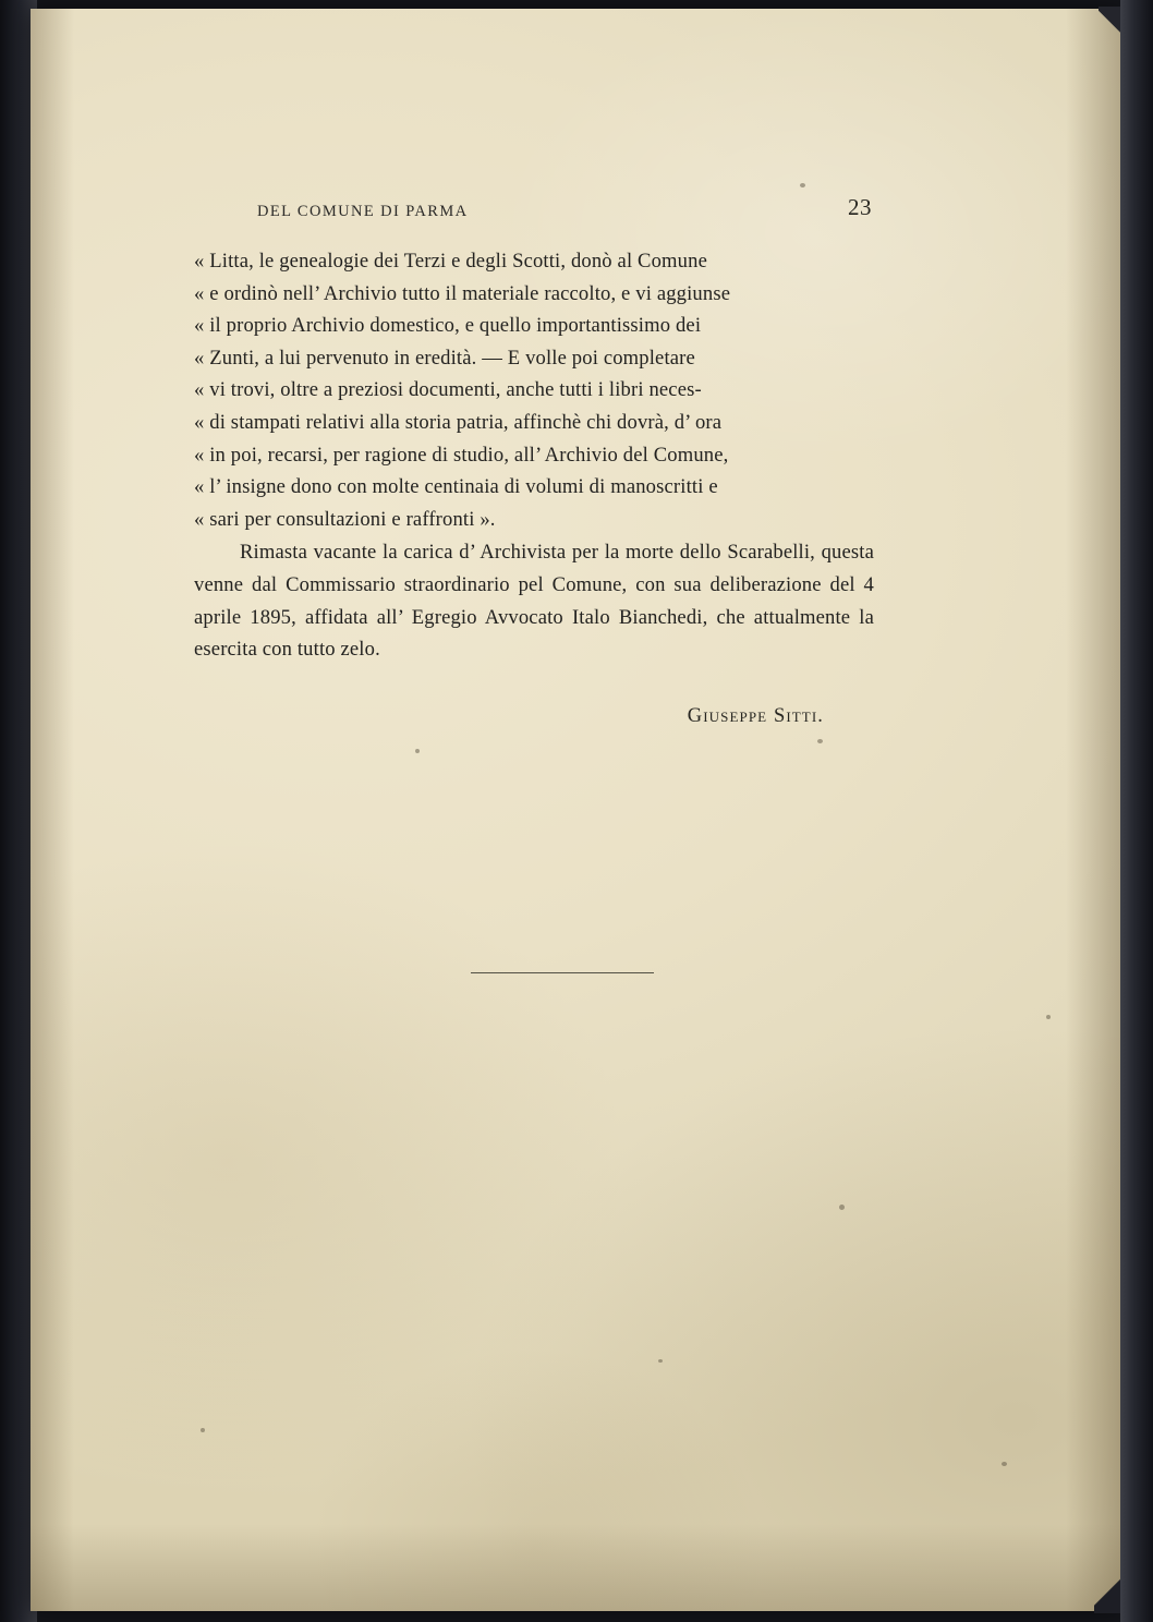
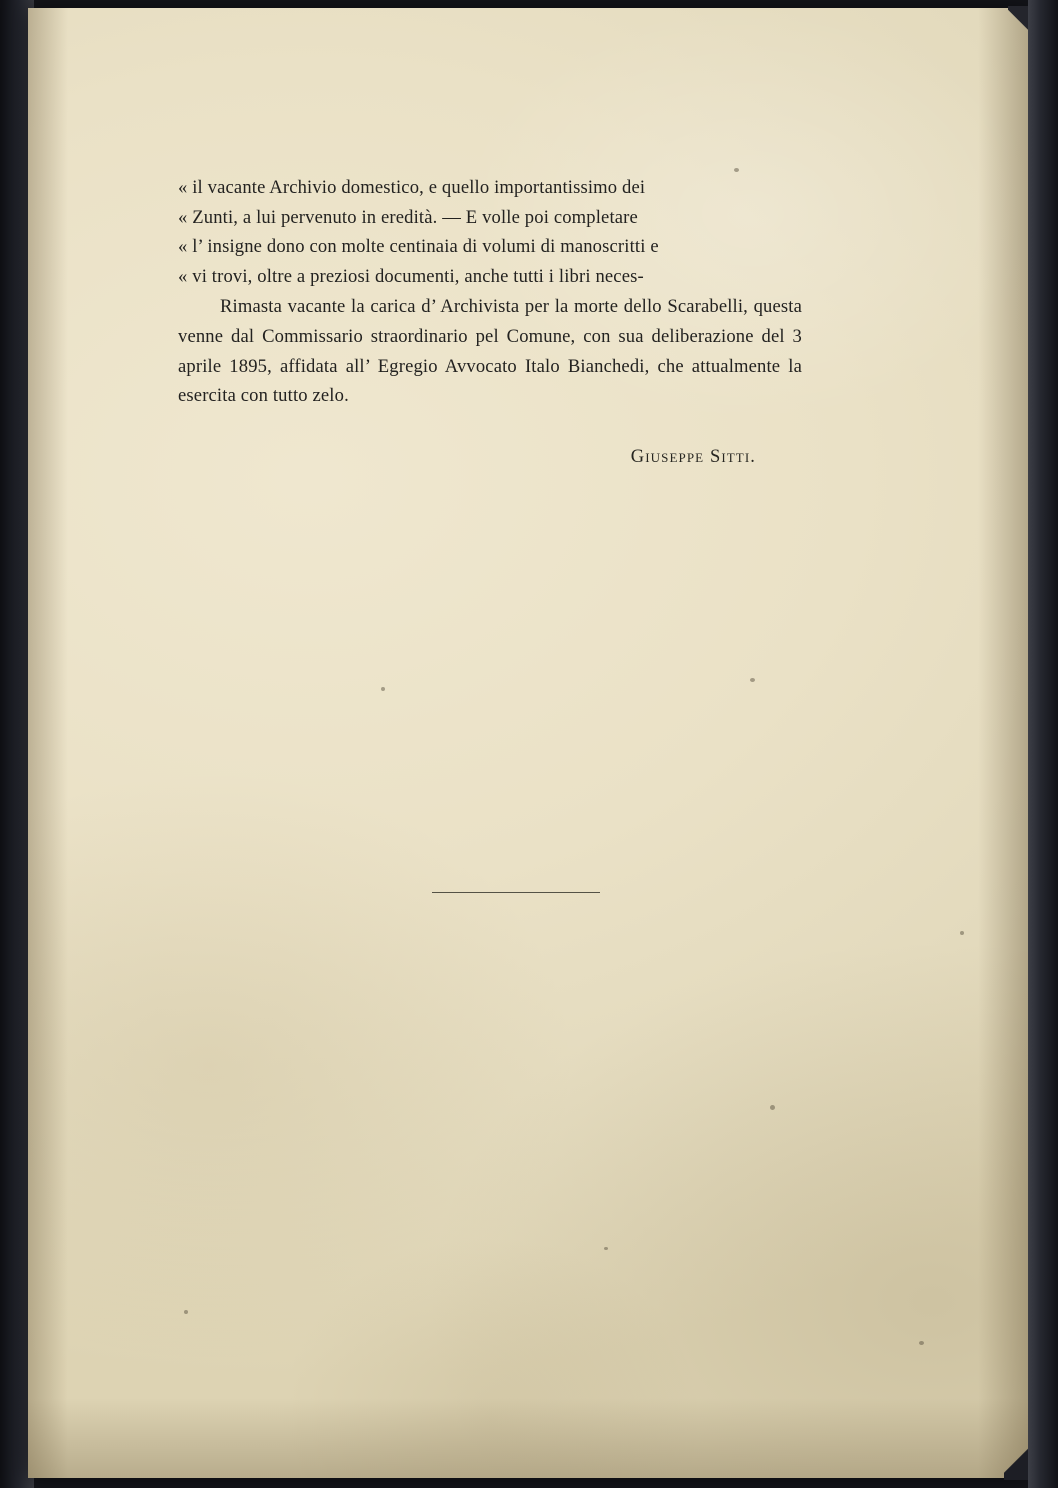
- DEL COMUNE DI PARMA
- 23
- « Litta, le genealogie dei Terzi e degli Scotti, donò al Comune
- « e ordinò nell’ Archivio tutto il materiale raccolto, e vi aggiunse
- « il proprio Archivio domestico, e quello importantissimo dei
+ « il vacante Archivio domestico, e quello importantissimo dei
  « Zunti, a lui pervenuto in eredità. — E volle poi completare
- « vi trovi, oltre a preziosi documenti, anche tutti i libri neces-
+ « l’ insigne dono con molte centinaia di volumi di manoscritti e
- « di stampati relativi alla storia patria, affinchè chi dovrà, d’ ora
- « in poi, recarsi, per ragione di studio, all’ Archivio del Comune,
- « l’ insigne dono con molte centinaia di volumi di manoscritti e
+ « vi trovi, oltre a preziosi documenti, anche tutti i libri neces-
- « sari per consultazioni e raffronti ».
- Rimasta vacante la carica d’ Archivista per la morte dello Scarabelli, questa venne dal Commissario straordinario pel Comune, con sua deliberazione del 4 aprile 1895, affidata all’ Egregio Avvocato Italo Bianchedi, che attualmente la esercita con tutto zelo.
+ Rimasta vacante la carica d’ Archivista per la morte dello Scarabelli, questa venne dal Commissario straordinario pel Comune, con sua deliberazione del 3 aprile 1895, affidata all’ Egregio Avvocato Italo Bianchedi, che attualmente la esercita con tutto zelo.
  Giuseppe Sitti.
